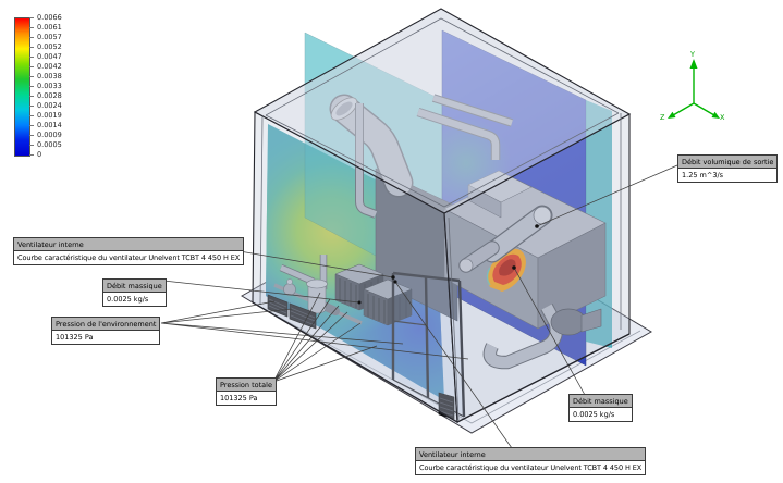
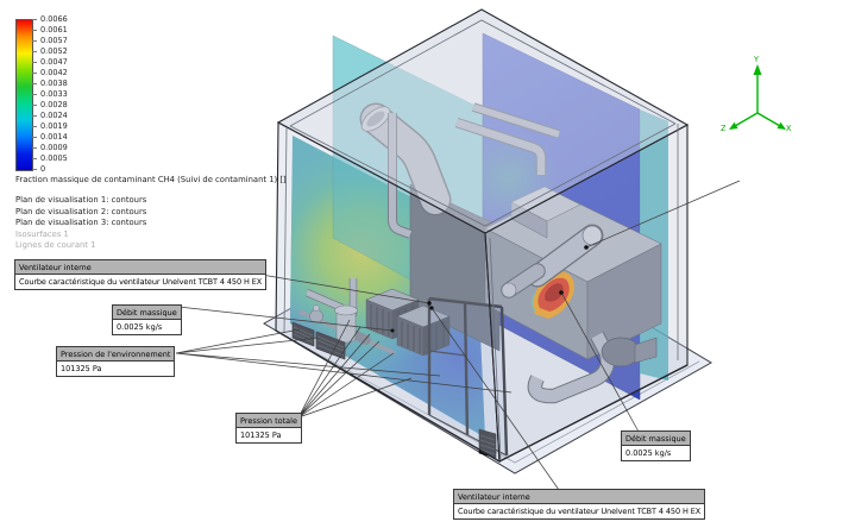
  0.0066
  0.0061
  0.0057
  0.0052
  0.0047
  0.0042
  0.0038
  0.0033
  0.0028
  0.0024
  0.0019
  0.0014
  0.0009
  0.0005
  0
+ Fraction massique de contaminant CH4 (Suivi de contaminant 1) []
+ Plan de visualisation 1: contours
+ Plan de visualisation 2: contours
+ Plan de visualisation 3: contours
+ Isosurfaces 1
+ Lignes de courant 1
  Ventilateur interne
  Courbe caractéristique du ventilateur Unelvent TCBT 4 450 H EX
  Débit massique
  0.0025 kg/s
  Pression de l'environnement
  101325 Pa
  Pression totale
  101325 Pa
- Débit volumique de sortie
- 1.25 m^3/s
  Débit massique
  0.0025 kg/s
  Ventilateur interne
  Courbe caractéristique du ventilateur Unelvent TCBT 4 450 H EX
  Y
  X
  Z
